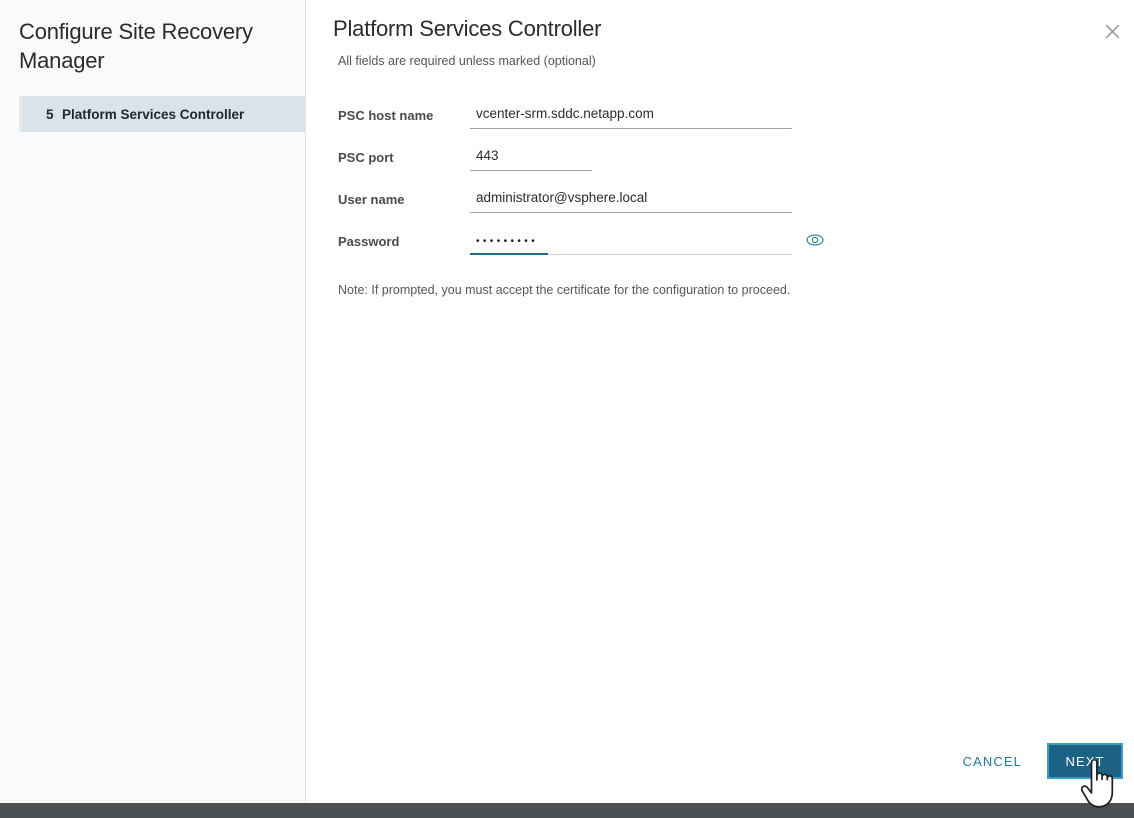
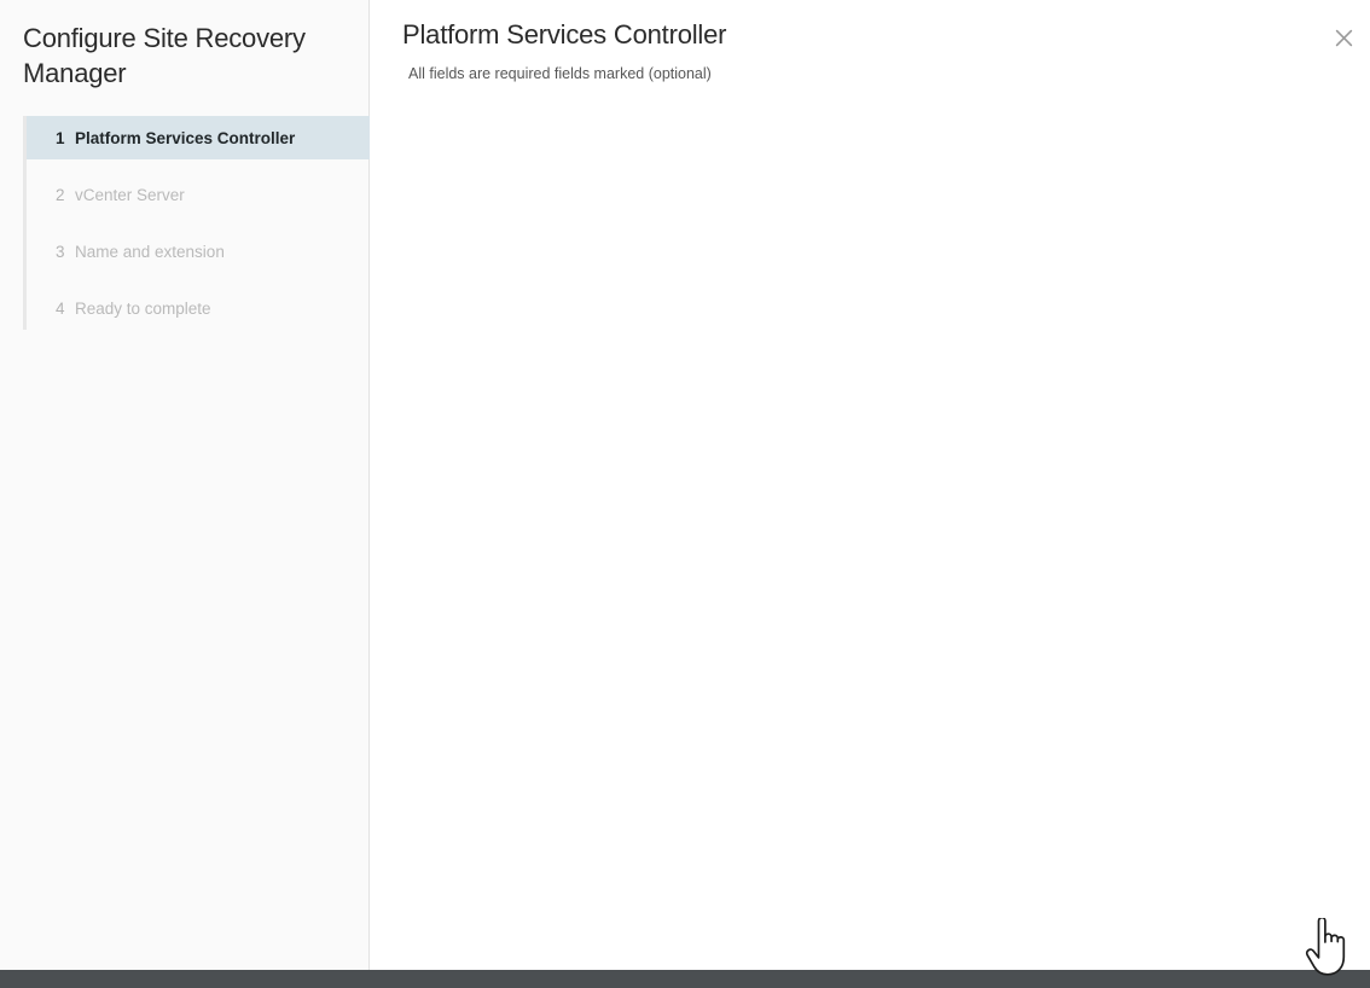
  Configure Site Recovery Manager
- 5
+ 1
  Platform Services Controller
+ 2
+ vCenter Server
+ 3
+ Name and extension
+ 4
+ Ready to complete
  Platform Services Controller
- All fields are required unless marked (optional)
+ All fields are required fields marked (optional)
- PSC host name
- vcenter-srm.sddc.netapp.com
- PSC port
- 443
- User name
- administrator@vsphere.local
- Password
- •••••••••
- Note: If prompted, you must accept the certificate for the configuration to proceed.
- CANCEL
- NEXT
